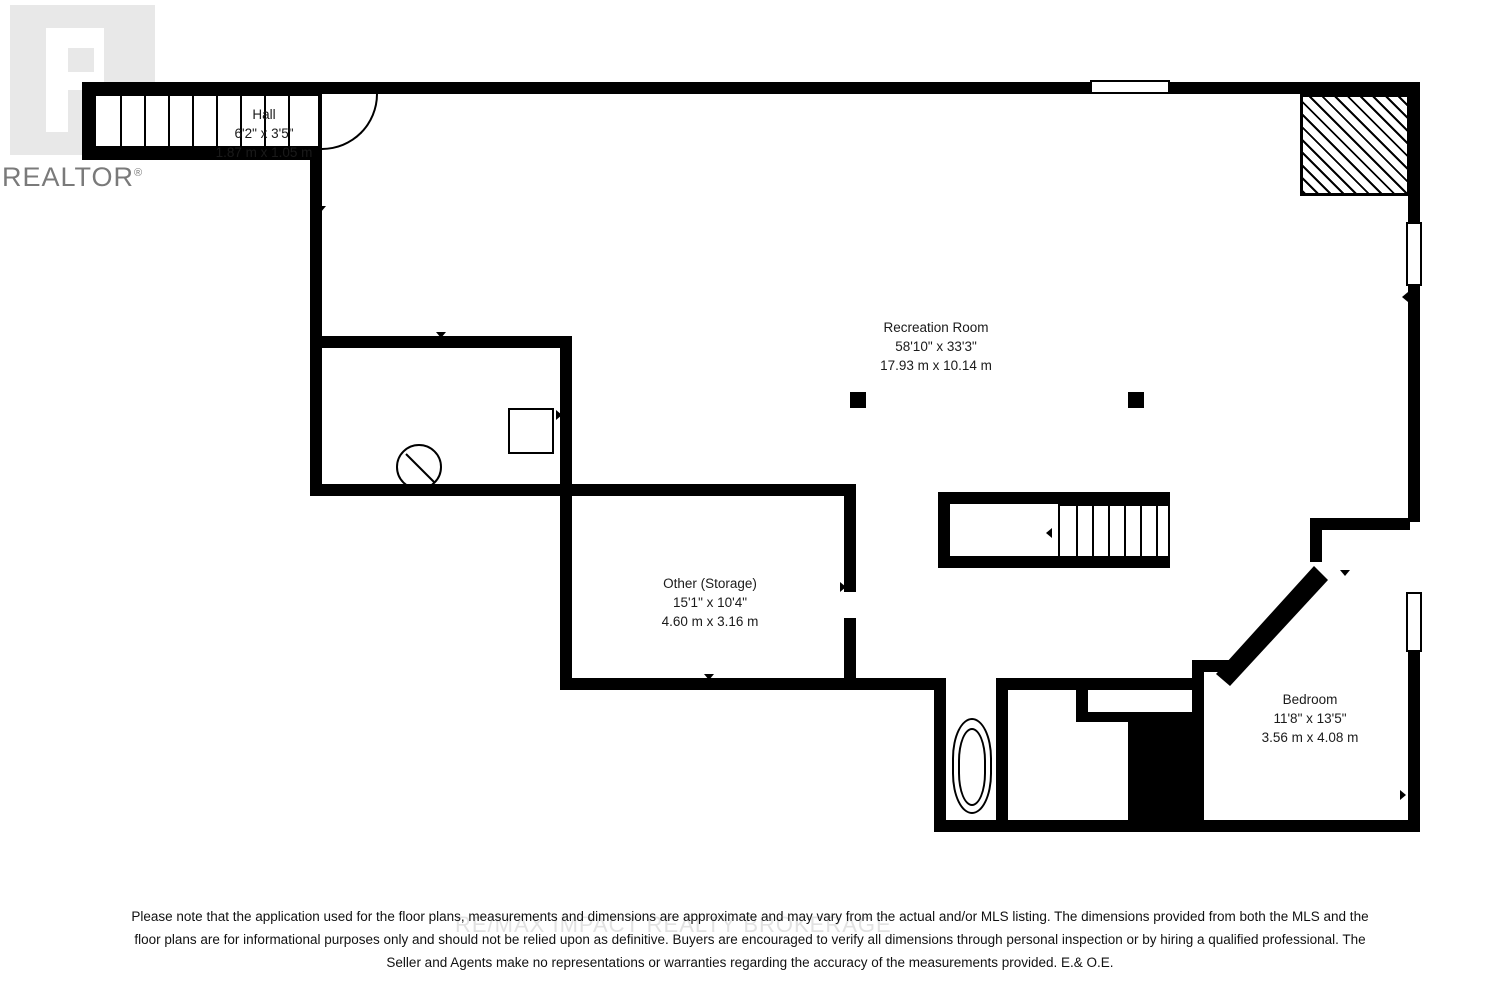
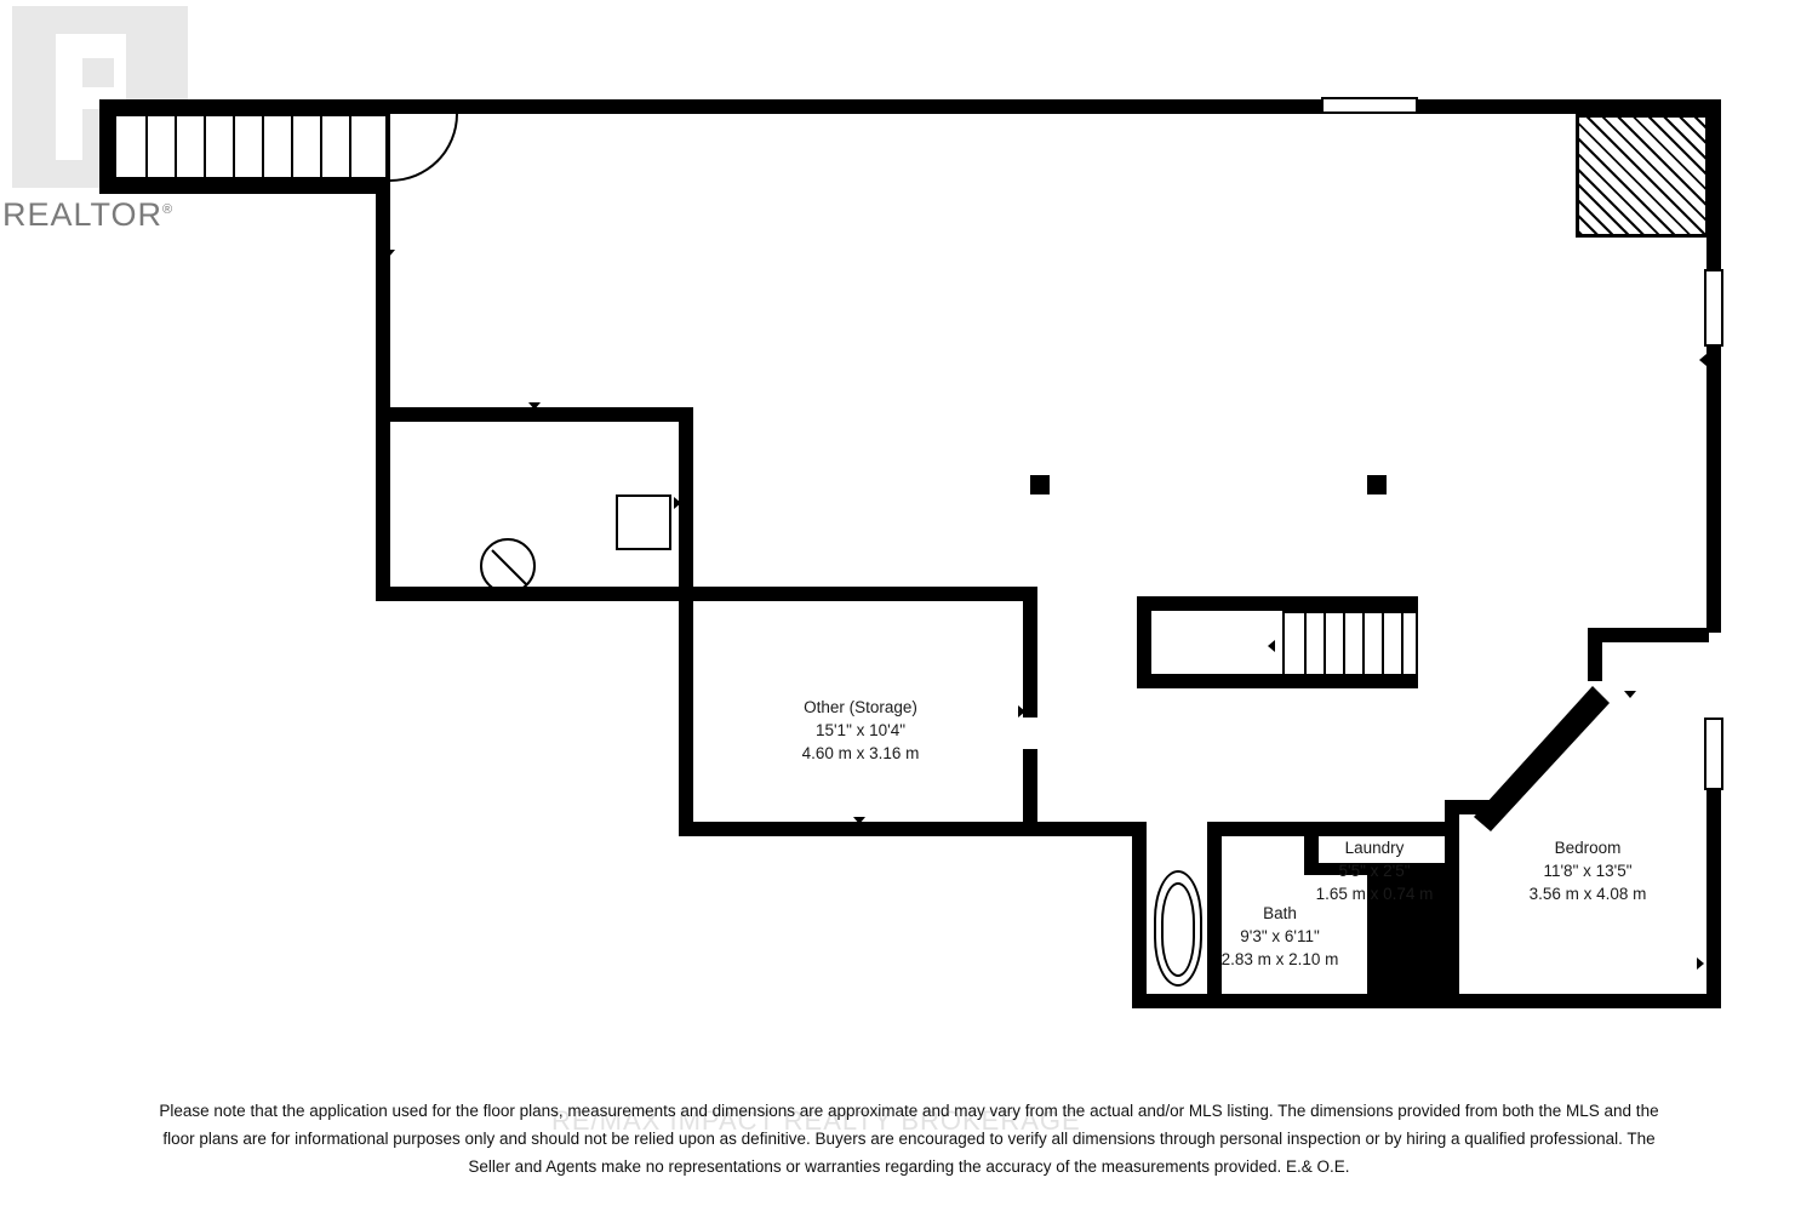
  REALTOR®
  RE/MAX IMPACT REALTY BROKERAGE
- Hall
- 6'2" x 3'5"
- 1.87 m x 1.05 m
- Recreation Room
- 58'10" x 33'3"
- 17.93 m x 10.14 m
  Other (Storage)
  15'1" x 10'4"
  4.60 m x 3.16 m
+ Laundry
+ 5'5" x 2'5"
+ 1.65 m x 0.74 m
+ Bath
+ 9'3" x 6'11"
+ 2.83 m x 2.10 m
  Bedroom
  11'8" x 13'5"
  3.56 m x 4.08 m
  Please note that the application used for the floor plans, measurements and dimensions are approximate and may vary from the actual and/or MLS listing. The dimensions provided from both the MLS and the floor plans are for informational purposes only and should not be relied upon as definitive. Buyers are encouraged to verify all dimensions through personal inspection or by hiring a qualified professional. The Seller and Agents make no representations or warranties regarding the accuracy of the measurements provided. E.& O.E.
